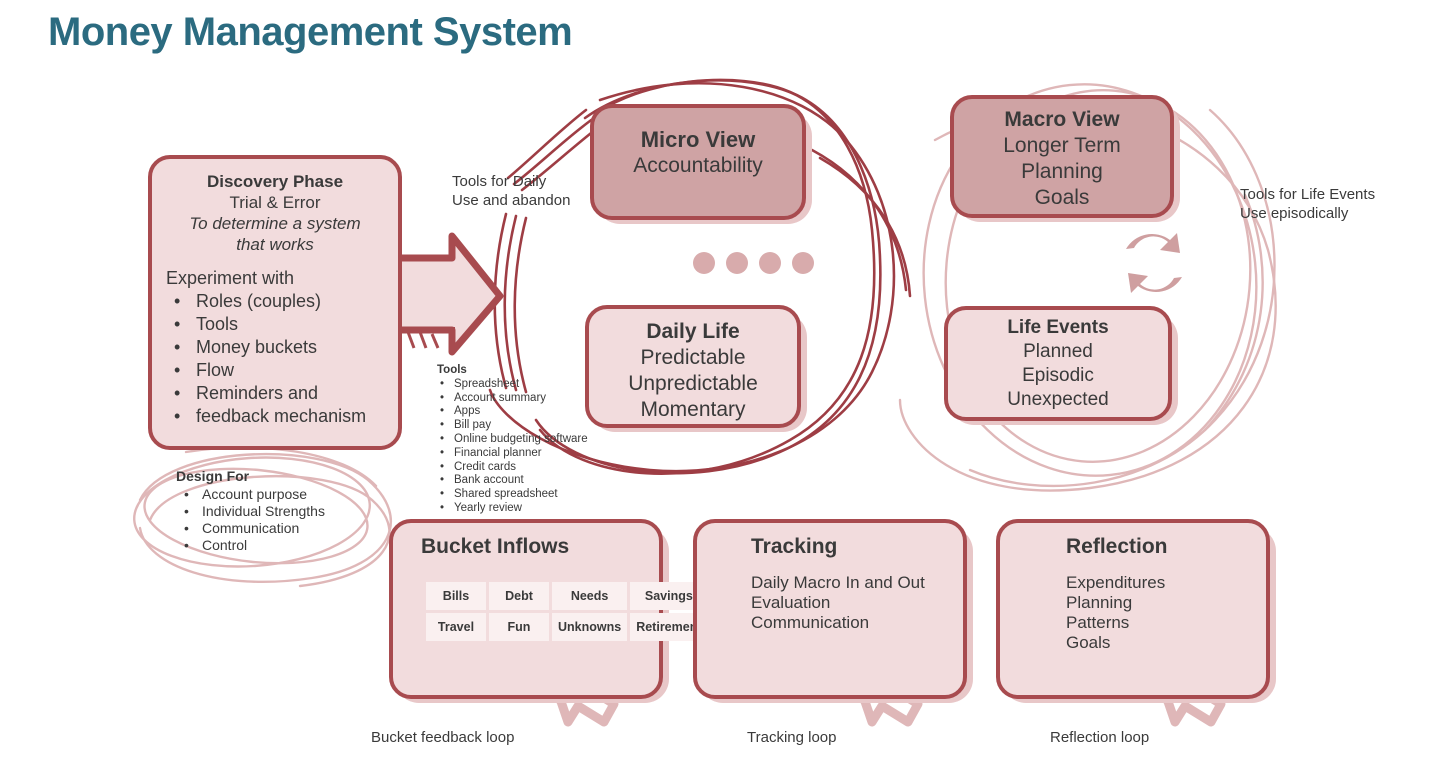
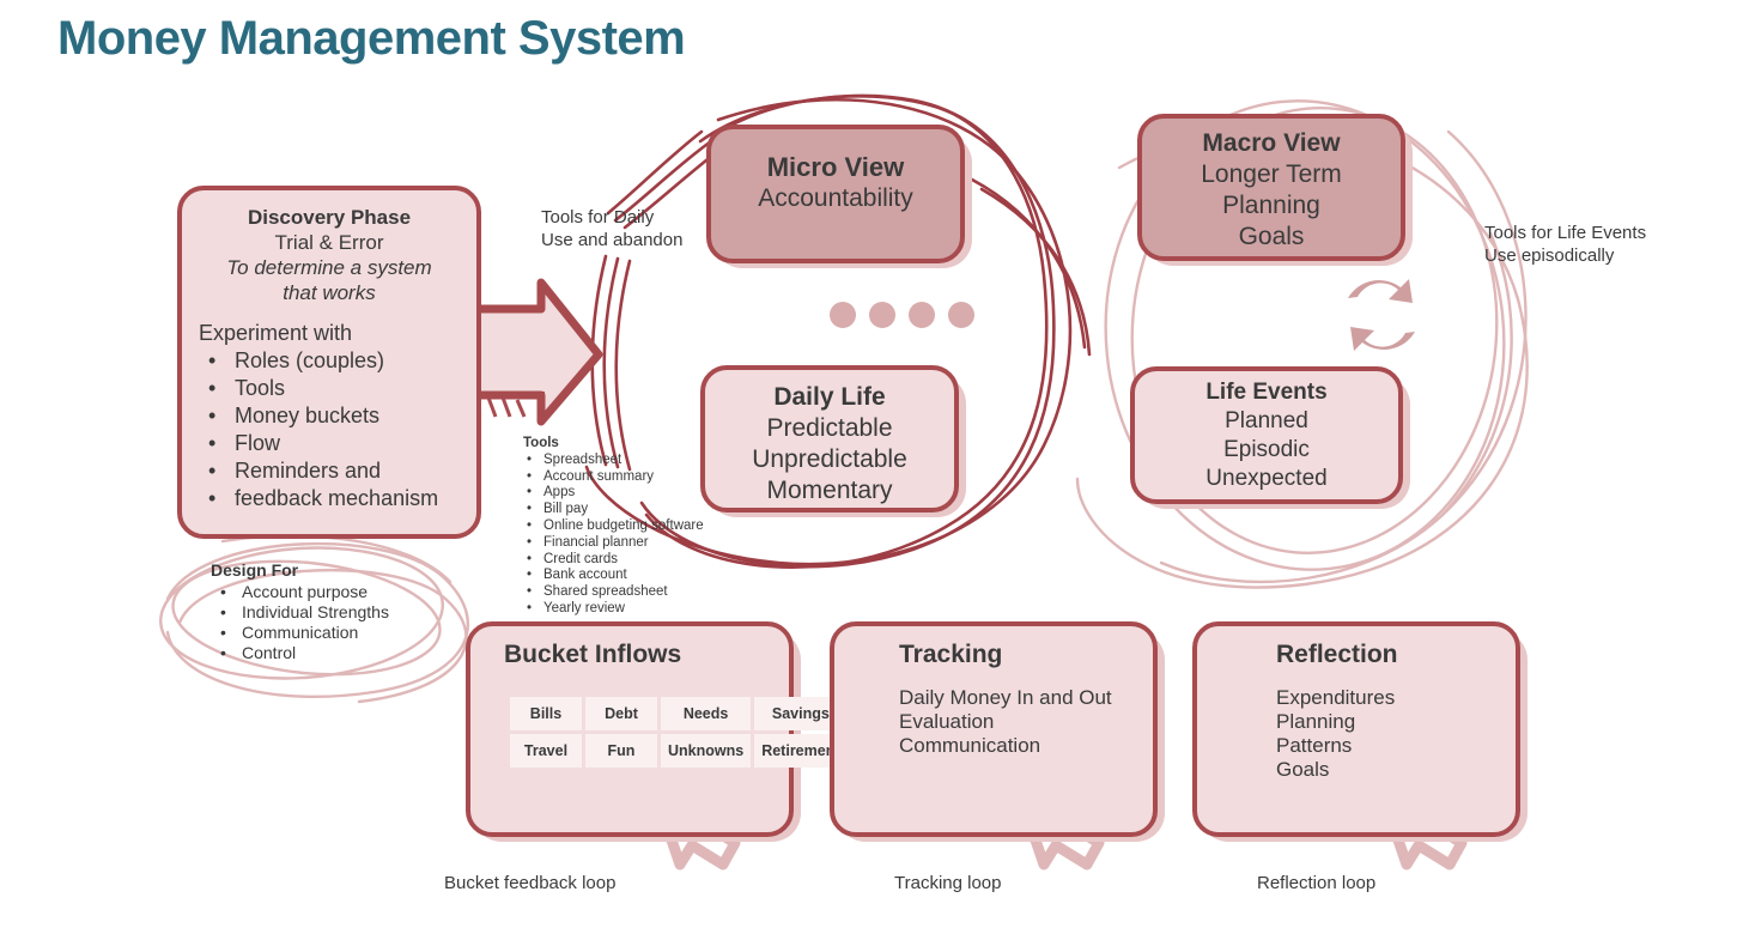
  Money Management System
  Discovery Phase
  Trial & Error
  To determine a system
  that works
  Experiment with
  Roles (couples)
  Tools
  Money buckets
  Flow
  Reminders and
  feedback mechanism
  Design For
  Account purpose
  Individual Strengths
  Communication
  Control
  Tools
  Spreadsheet
  Account summary
  Apps
  Bill pay
  Online budgeting software
  Financial planner
  Credit cards
  Bank account
  Shared spreadsheet
  Yearly review
  Tools for Daily
  Use and abandon
  Tools for Life Events
  Use episodically
  Micro View
  Accountability
  Daily Life
  Predictable
  Unpredictable
  Momentary
  Macro View
  Longer Term
  Planning
  Goals
  Life Events
  Planned
  Episodic
  Unexpected
  Bucket Inflows
  Bills	Debt	Needs	Savings
  Travel	Fun	Unknowns	Retireme
  Bucket feedback loop
  Tracking
- Daily Macro In and Out
+ Daily Money In and Out
  Evaluation
  Communication
  Tracking loop
  Reflection
  Expenditures
  Planning
  Patterns
  Goals
  Reflection loop
